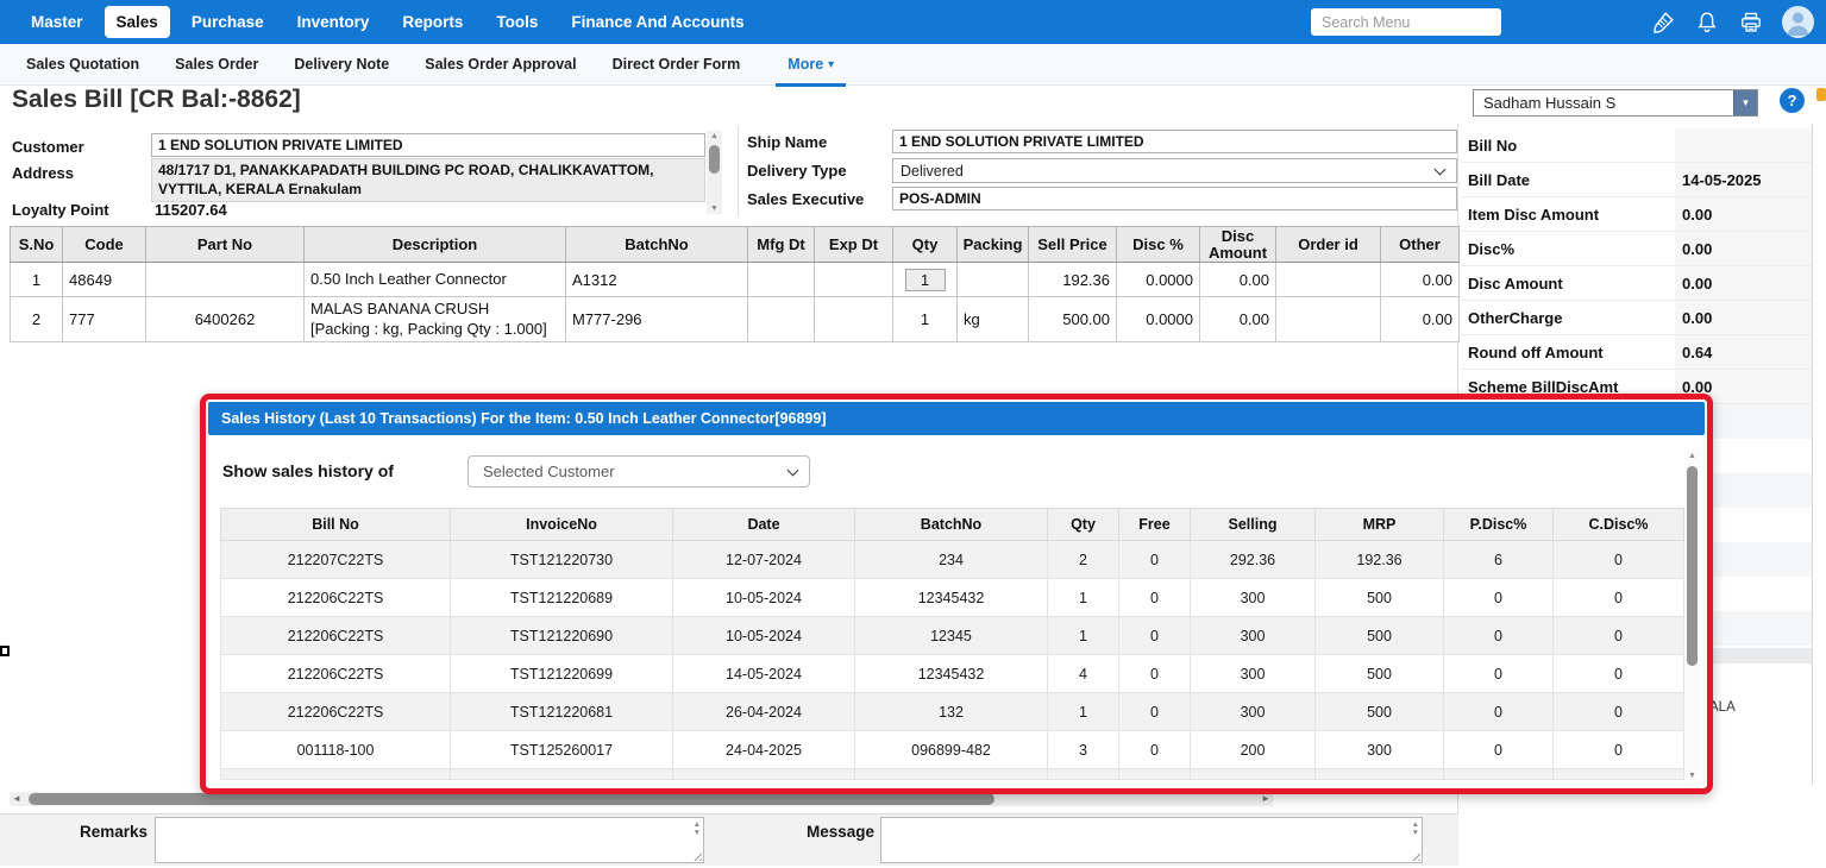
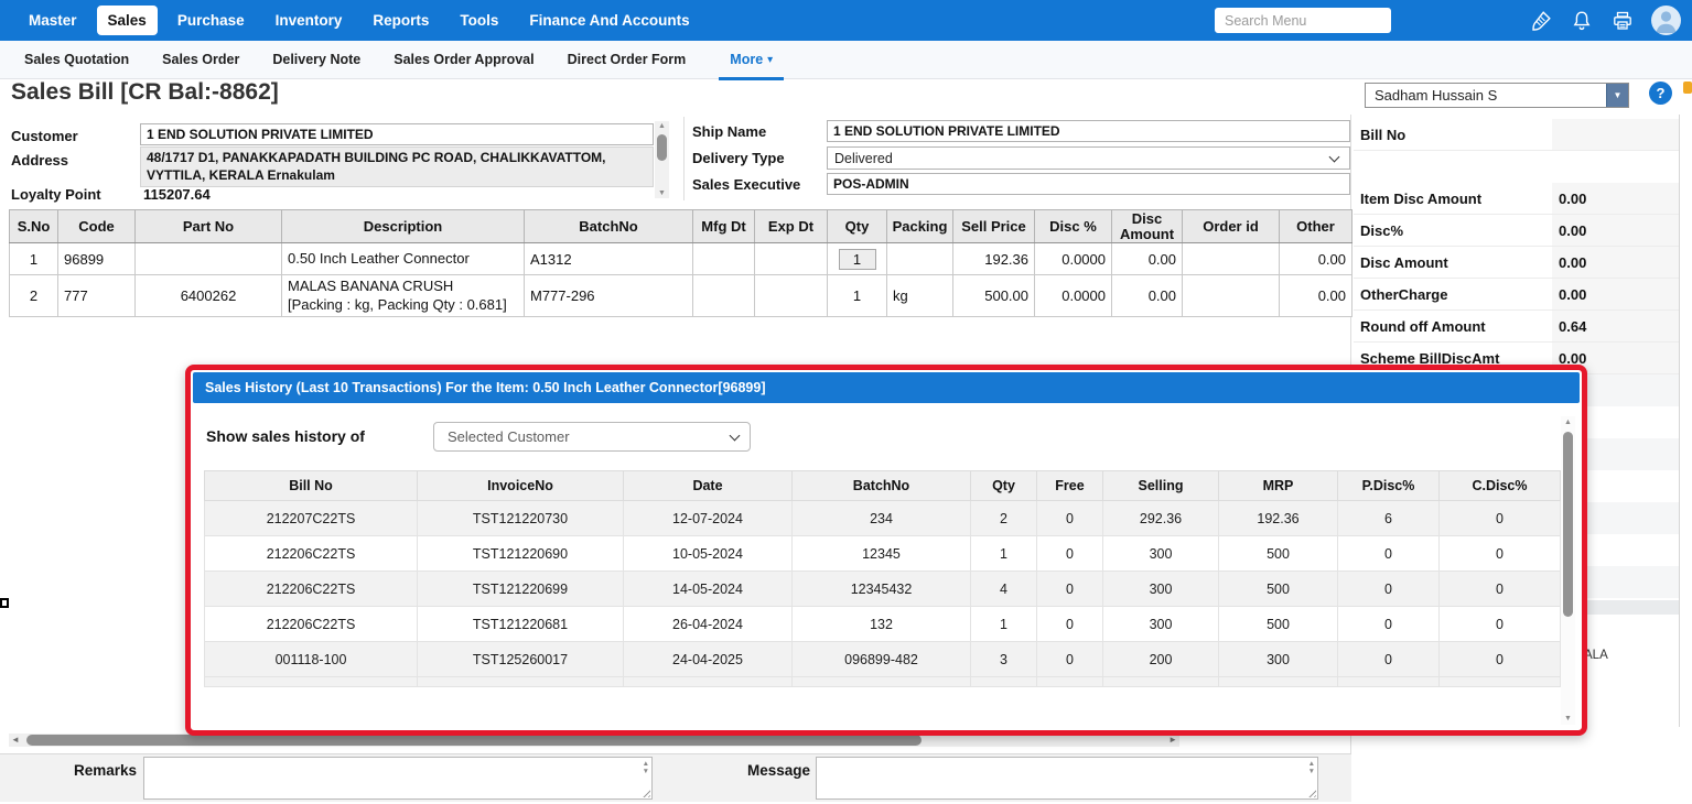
  Master
  Sales
  Purchase
  Inventory
  Reports
  Tools
  Finance And Accounts
  Search Menu
  Sales Quotation
  Sales Order
  Delivery Note
  Sales Order Approval
  Direct Order Form
  More
  ▾
  Sales Bill [CR Bal:-8862]
  Sadham Hussain S
  ▼
  ?
  Customer
  1 END SOLUTION PRIVATE LIMITED
  Address
  48/1717 D1, PANAKKAPADATH BUILDING PC ROAD, CHALIKKAVATTOM, VYTTILA, KERALA Ernakulam
  Loyalty Point
  115207.64
  Ship Name
  1 END SOLUTION PRIVATE LIMITED
  Delivery Type
  Delivered
  Sales Executive
  POS-ADMIN
  Bill No
- Bill Date
- 14-05-2025
  Item Disc Amount
  0.00
  Disc%
  0.00
  Disc Amount
  0.00
  OtherCharge
  0.00
  Round off Amount
  0.64
  Scheme BillDiscAmt
  0.00
  ALA
  S.No	Code	Part No	Description	BatchNo	Mfg Dt	Exp Dt	Qty	Packing	Sell Price	Disc %	Disc Amount	Order id	Other
- 1	48649		0.50 Inch Leather Connector	A1312			1		192.36	0.0000	0.00		0.00
+ 1	96899		0.50 Inch Leather Connector	A1312			1		192.36	0.0000	0.00		0.00
- 2	777	6400262	MALAS BANANA CRUSH [Packing : kg, Packing Qty : 1.000]	M777-296			1	kg	500.00	0.0000	0.00		0.00
+ 2	777	6400262	MALAS BANANA CRUSH [Packing : kg, Packing Qty : 0.681]	M777-296			1	kg	500.00	0.0000	0.00		0.00
  ◄
  ►
  Sales History (Last 10 Transactions) For the Item: 0.50 Inch Leather Connector[96899]
  Show sales history of
  Selected Customer
  Bill No	InvoiceNo	Date	BatchNo	Qty	Free	Selling	MRP	P.Disc%	C.Disc%
  212207C22TS	TST121220730	12-07-2024	234	2	0	292.36	192.36	6	0
- 212206C22TS	TST121220689	10-05-2024	12345432	1	0	300	500	0	0
  212206C22TS	TST121220690	10-05-2024	12345	1	0	300	500	0	0
  212206C22TS	TST121220699	14-05-2024	12345432	4	0	300	500	0	0
  212206C22TS	TST121220681	26-04-2024	132	1	0	300	500	0	0
  001118-100	TST125260017	24-04-2025	096899-482	3	0	200	300	0	0
  Remarks
  Message
